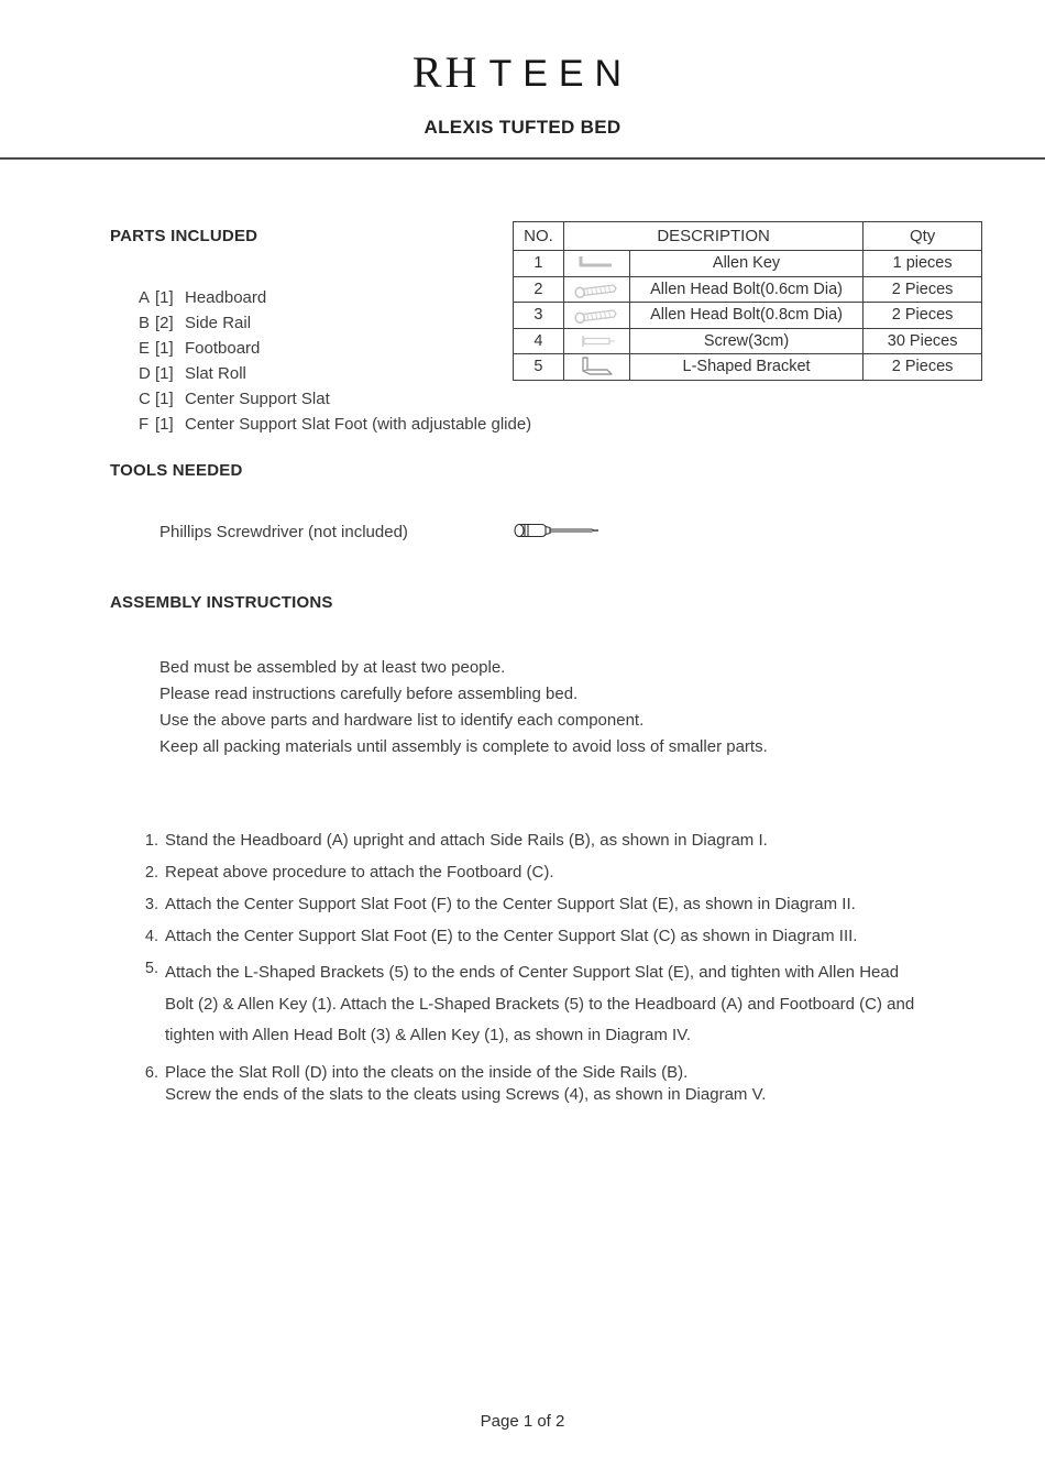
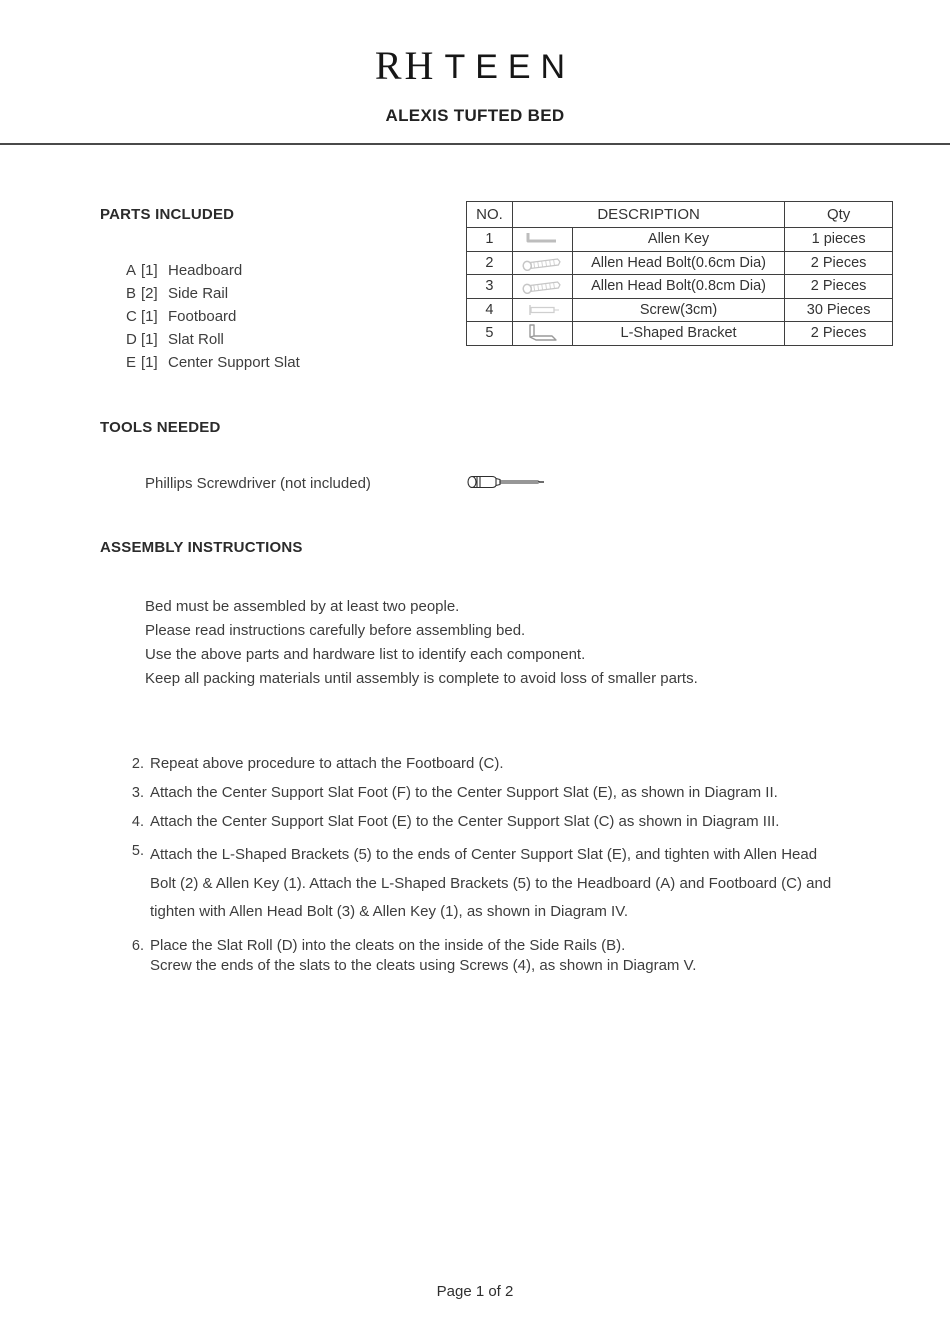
  RH TEEN
  ALEXIS TUFTED BED
  PARTS INCLUDED
  A [1] Headboard
  B [2] Side Rail
- E [1] Footboard
+ C [1] Footboard
  D [1] Slat Roll
- C [1] Center Support Slat
+ E [1] Center Support Slat
- F [1] Center Support Slat Foot (with adjustable glide)
  NO.	DESCRIPTION	Qty
  1		Allen Key	1 pieces
  2		Allen Head Bolt(0.6cm Dia)	2 Pieces
  3		Allen Head Bolt(0.8cm Dia)	2 Pieces
  4		Screw(3cm)	30 Pieces
  5		L-Shaped Bracket	2 Pieces
  TOOLS NEEDED
  Phillips Screwdriver (not included)
  ASSEMBLY INSTRUCTIONS
  Bed must be assembled by at least two people.
  Please read instructions carefully before assembling bed.
  Use the above parts and hardware list to identify each component.
  Keep all packing materials until assembly is complete to avoid loss of smaller parts.
- 1.
- Stand the Headboard (A) upright and attach Side Rails (B), as shown in Diagram I.
  2.
  Repeat above procedure to attach the Footboard (C).
  3.
  Attach the Center Support Slat Foot (F) to the Center Support Slat (E), as shown in Diagram II.
  4.
  Attach the Center Support Slat Foot (E) to the Center Support Slat (C) as shown in Diagram III.
  5.
  Attach the L-Shaped Brackets (5) to the ends of Center Support Slat (E), and tighten with Allen Head
  Bolt (2) & Allen Key (1). Attach the L-Shaped Brackets (5) to the Headboard (A) and Footboard (C) and
  tighten with Allen Head Bolt (3) & Allen Key (1), as shown in Diagram IV.
  6.
  Place the Slat Roll (D) into the cleats on the inside of the Side Rails (B).
  Screw the ends of the slats to the cleats using Screws (4), as shown in Diagram V.
  Page 1 of 2
